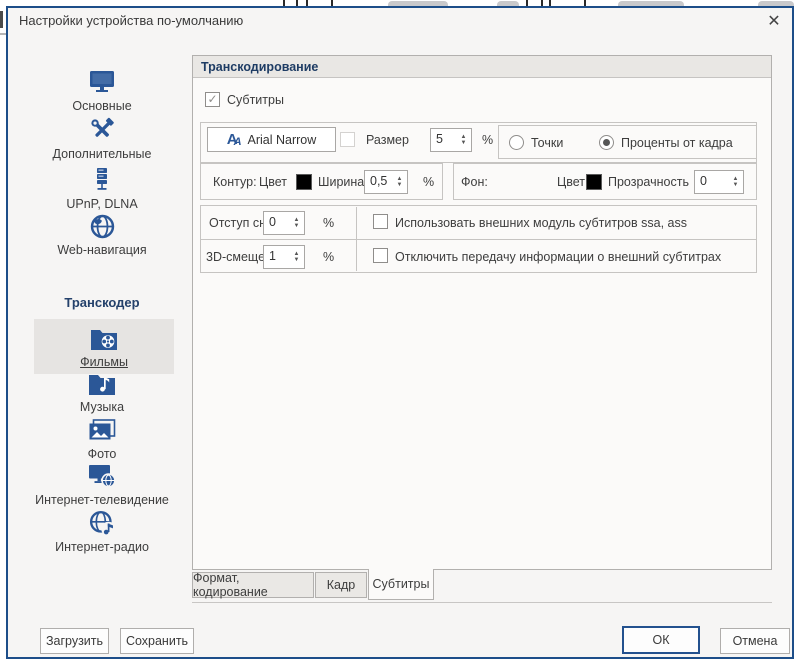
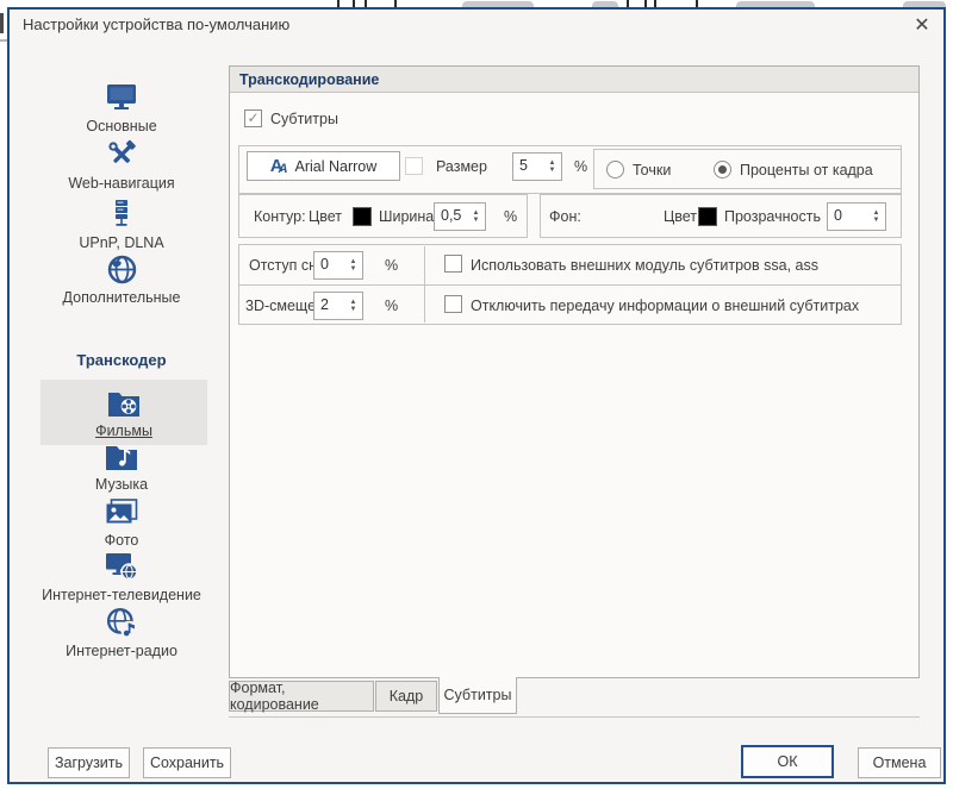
  Настройки устройства по-умолчанию
  ✕
  Основные
- Дополнительные
+ Web-навигация
  UPnP, DLNA
- Web-навигация
+ Дополнительные
  Транскодер
  Фильмы
  Музыка
  Фото
  Интернет-телевидение
  Интернет-радио
  Транскодирование
  ✓
  Субтитры
  A
  A
  Arial Narrow
  Размер
  5
  %
  Точки
  Проценты от кадра
  Контур:
  Цвет
  Ширина
  0,5
  %
  Фон:
  Цвет
  Прозрачность
  0
  0
  %
  Использовать внешних модуль субтитров ssa, ass
  3D-смеще
- 1
+ 2
  %
  Отключить передачу информации о внешний субтитрах
  Формат, кодирование
  Кадр
  Субтитры
  Загрузить
  Сохранить
  ОК
  Отмена
